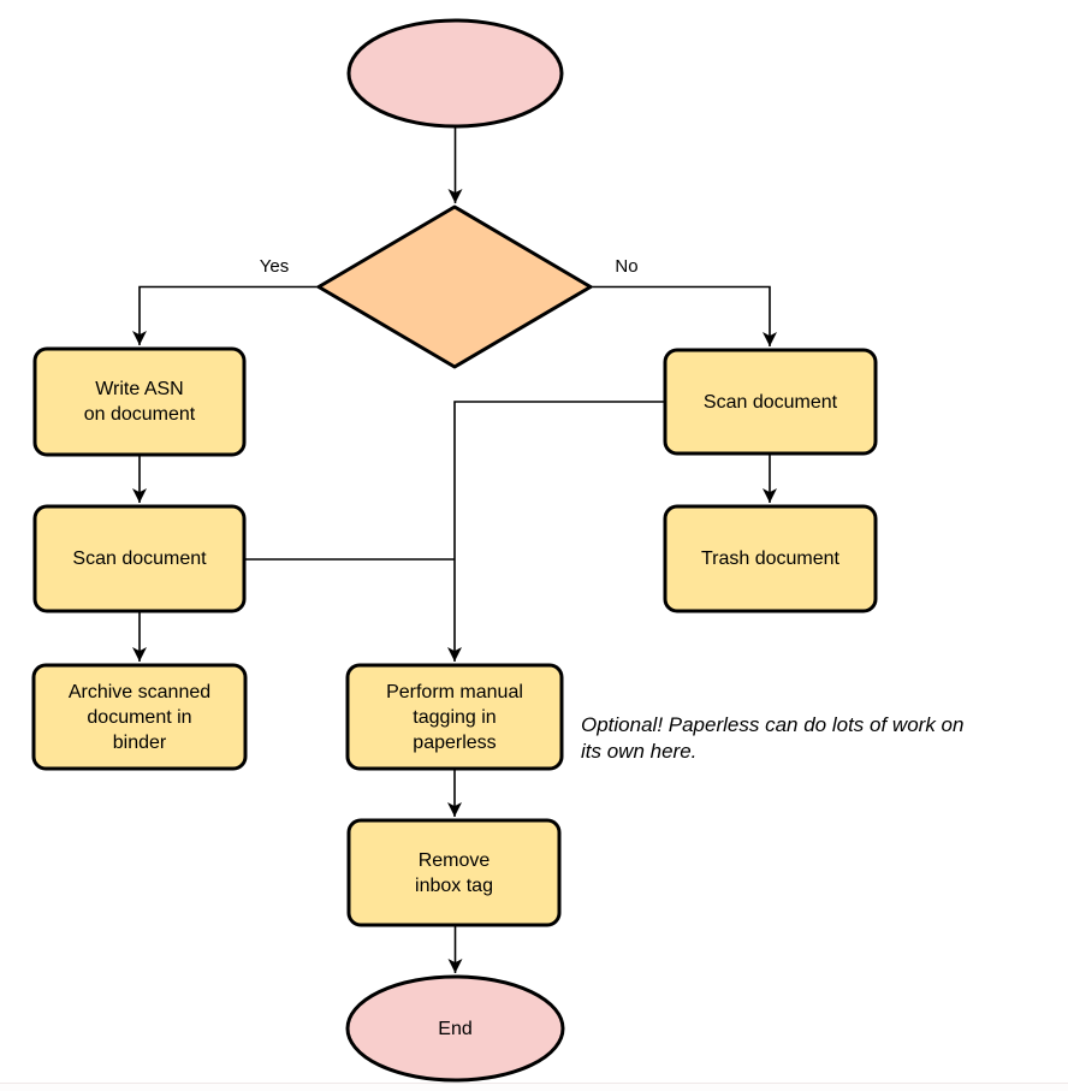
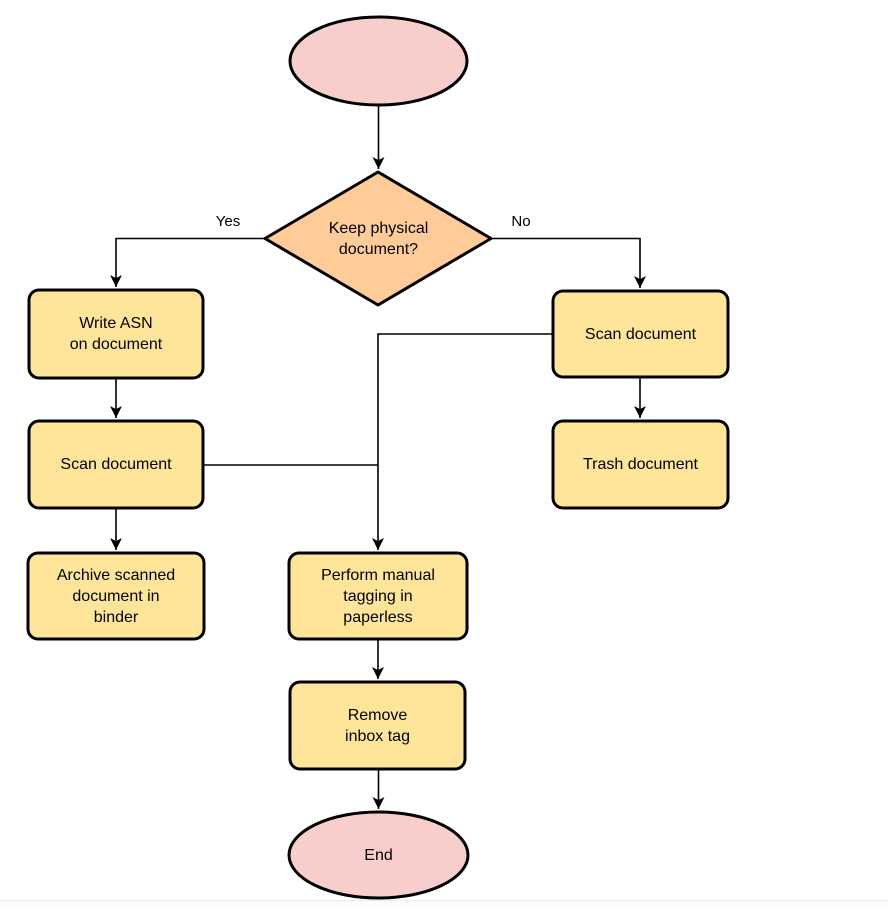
+ Keep physical
+ document?
  Write ASN
  on document
  Scan document
  Archive scanned
  document in
  binder
  Scan document
  Trash document
  Perform manual
  tagging in
  paperless
  Remove
  inbox tag
  End
  Yes
  No
- Optional! Paperless can do lots of work on
- its own here.
